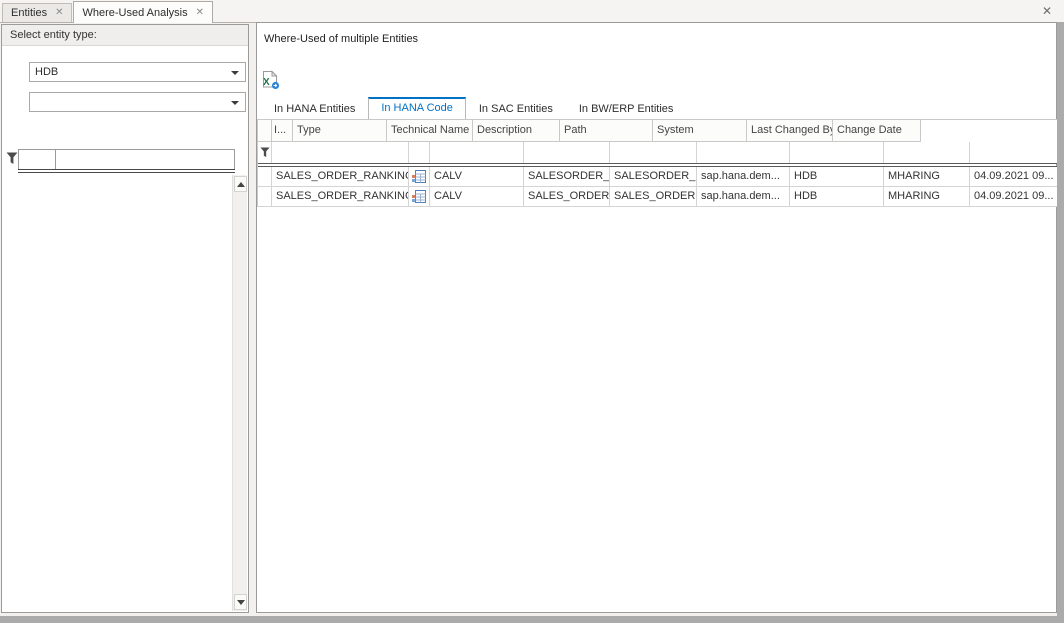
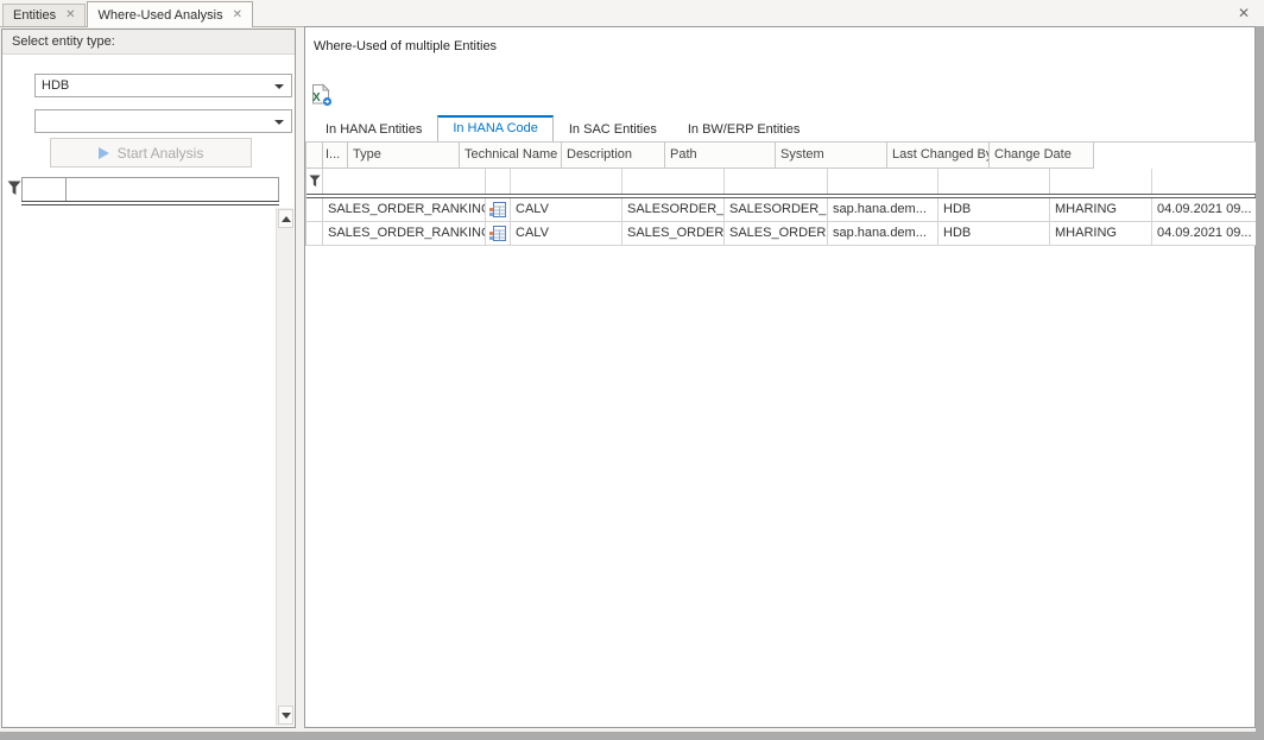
  Entities
  ✕
  Where-Used Analysis
  ✕
  ✕
  Select entity type:
  HDB
+ Start Analysis
  Where-Used of multiple Entities
  X
  In HANA Entities
  In HANA Code
  In SAC Entities
  In BW/ERP Entities
  I...
  Type
  Technical Name
  Description
  Path
  System
  Last Changed B
  Change Date
  SALES_ORDER_RANKIN
  CALV
  SALESORDER_
  SALESORDER_.
  sap.hana.dem...
  HDB
  MHARING
  04.09.2021 09...
  SALES_ORDER_RANKIN
  CALV
  SALES_ORDER
  SALES_ORDER.
  sap.hana.dem...
  HDB
  MHARING
  04.09.2021 09...
